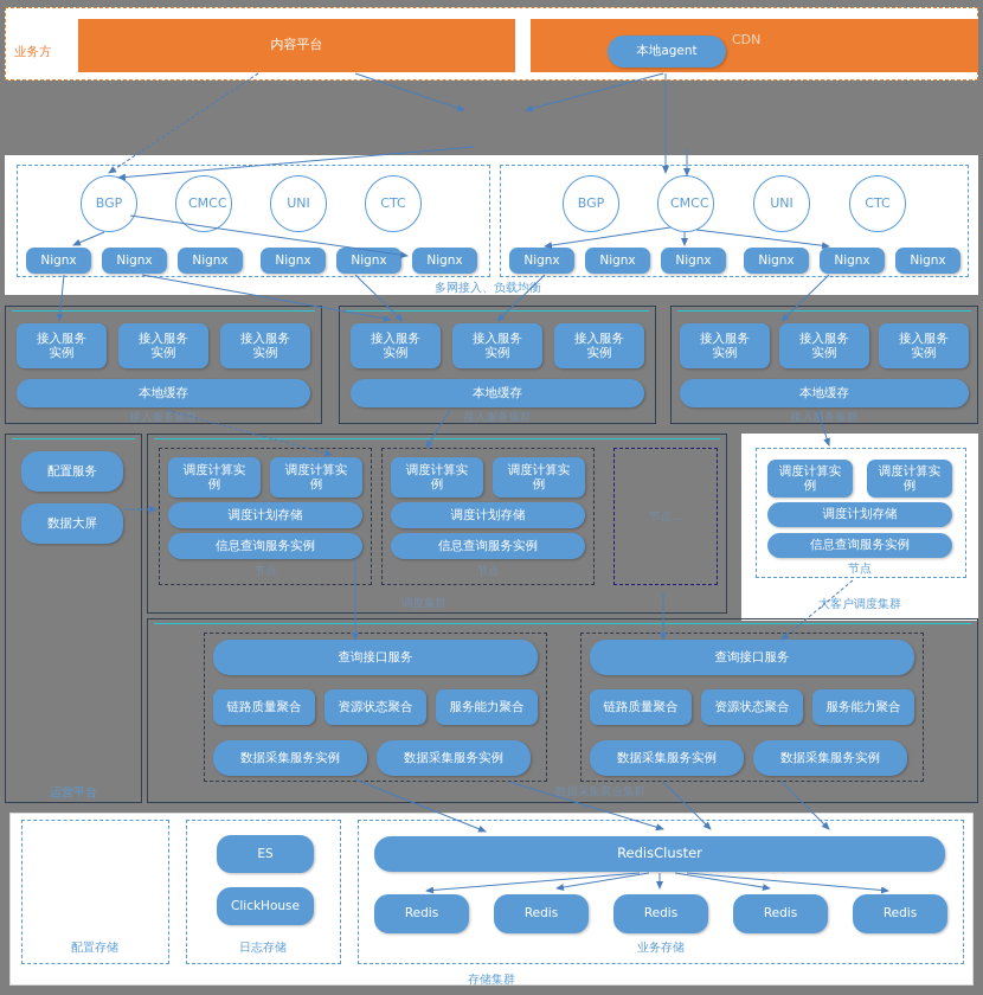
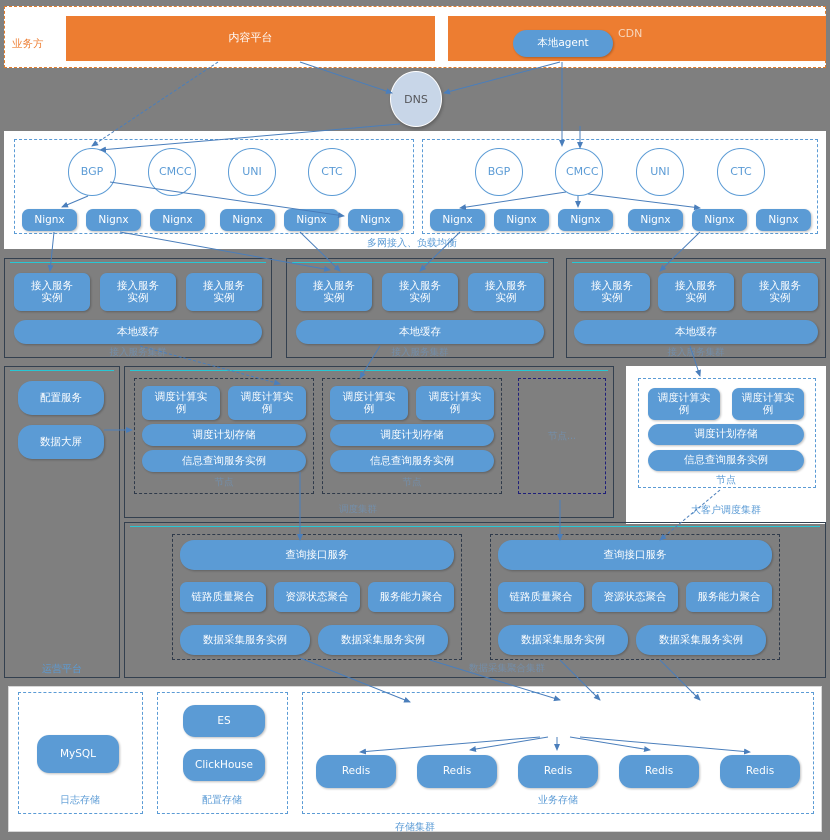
  业务方
  内容平台
  CDN
  本地agent
+ DNS
  BGP
  CMC
  UNI
  CTC
  BGP
  CMC
  UNI
  CTC
  Nignx
  Nignx
  Nignx
  Nignx
  Nignx
  Nignx
  Nignx
  Nignx
  Nignx
  Nignx
  Nignx
  Nignx
  多网接入、负载均衡
  接入服务实例
  接入服务实例
  接入服务实例
  本地缓存
  接入服务集群
  接入服务实例
  接入服务实例
  接入服务实例
  本地缓存
  接入服务集群
  接入服务实例
  接入服务实例
  接入服务实例
  本地缓存
  接入服务集群
  配置服务
  数据大屏
  运营平台
  调度计算实例
  调度计算实例
  调度计划存储
  信息查询服务实例
  节点
  调度计算实例
  调度计算实例
  调度计划存储
  信息查询服务实例
  节点
  节点...
  调度集群
  调度计算实例
  调度计算实例
  调度计划存储
  信息查询服务实例
  节点
  客户调度集群
  查询接口服务
  链路质量聚合
  资源状态聚合
  服务能力聚合
  数据采集服务实例
  数据采集服务实例
  查询接口服务
  链路质量聚合
  资源状态聚合
  服务能力聚合
  数据采集服务实例
  数据采集服务实例
  数据采集聚合集群
+ MySQL
- 配置存储
+ 日志存储
  ES
  ClickHouse
- 日志存储
+ 配置存储
- RedisCluster
  Redis
  Redis
  Redis
  Redis
  Redis
  业务存储
  存储集群
